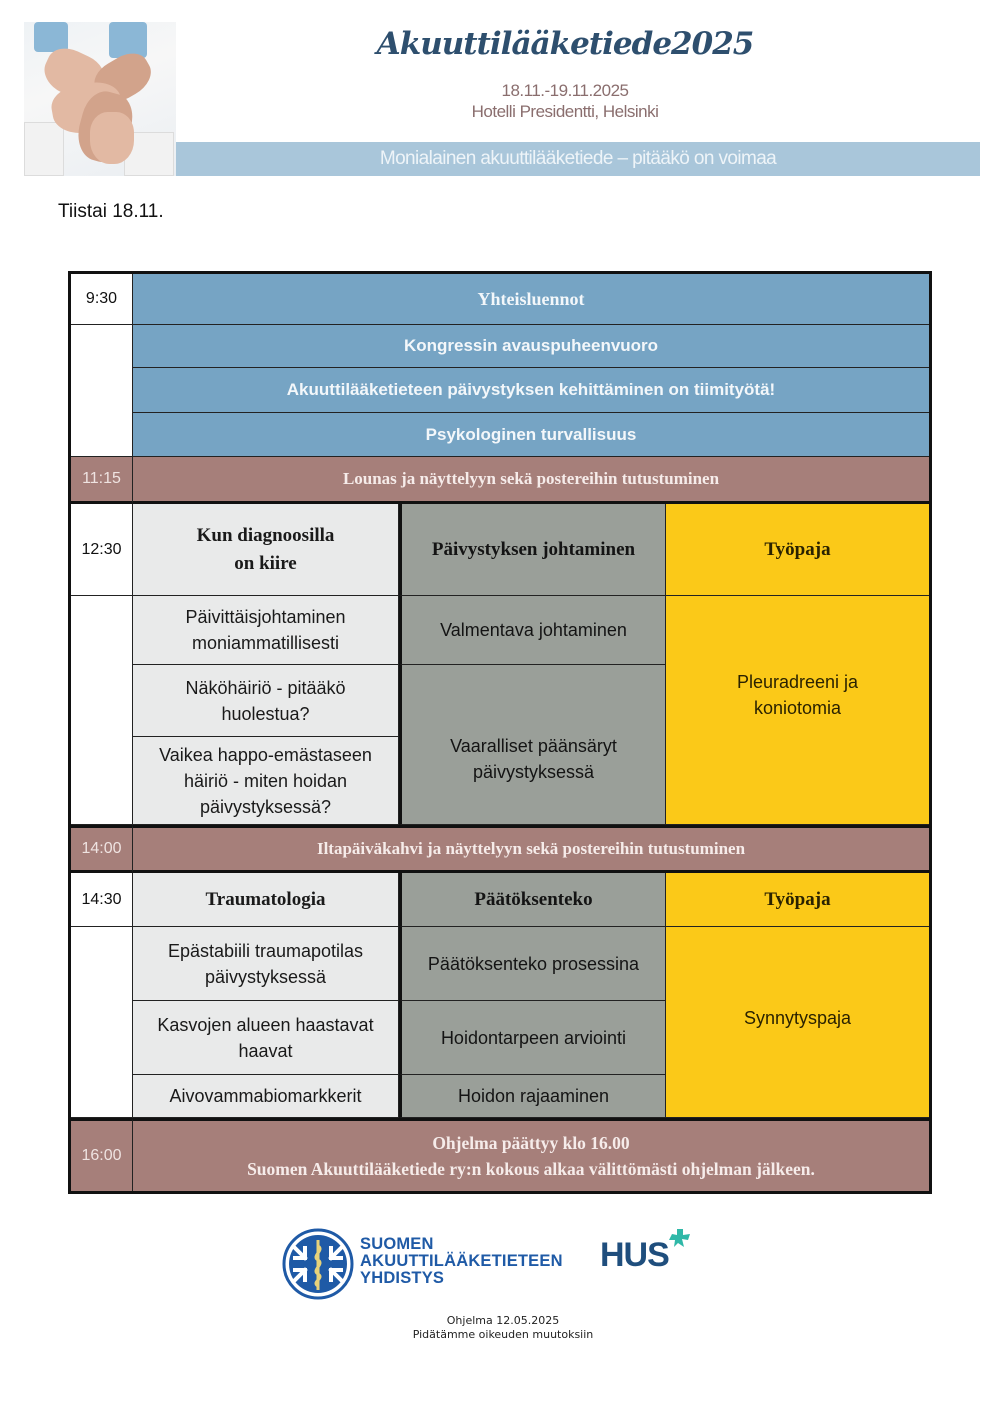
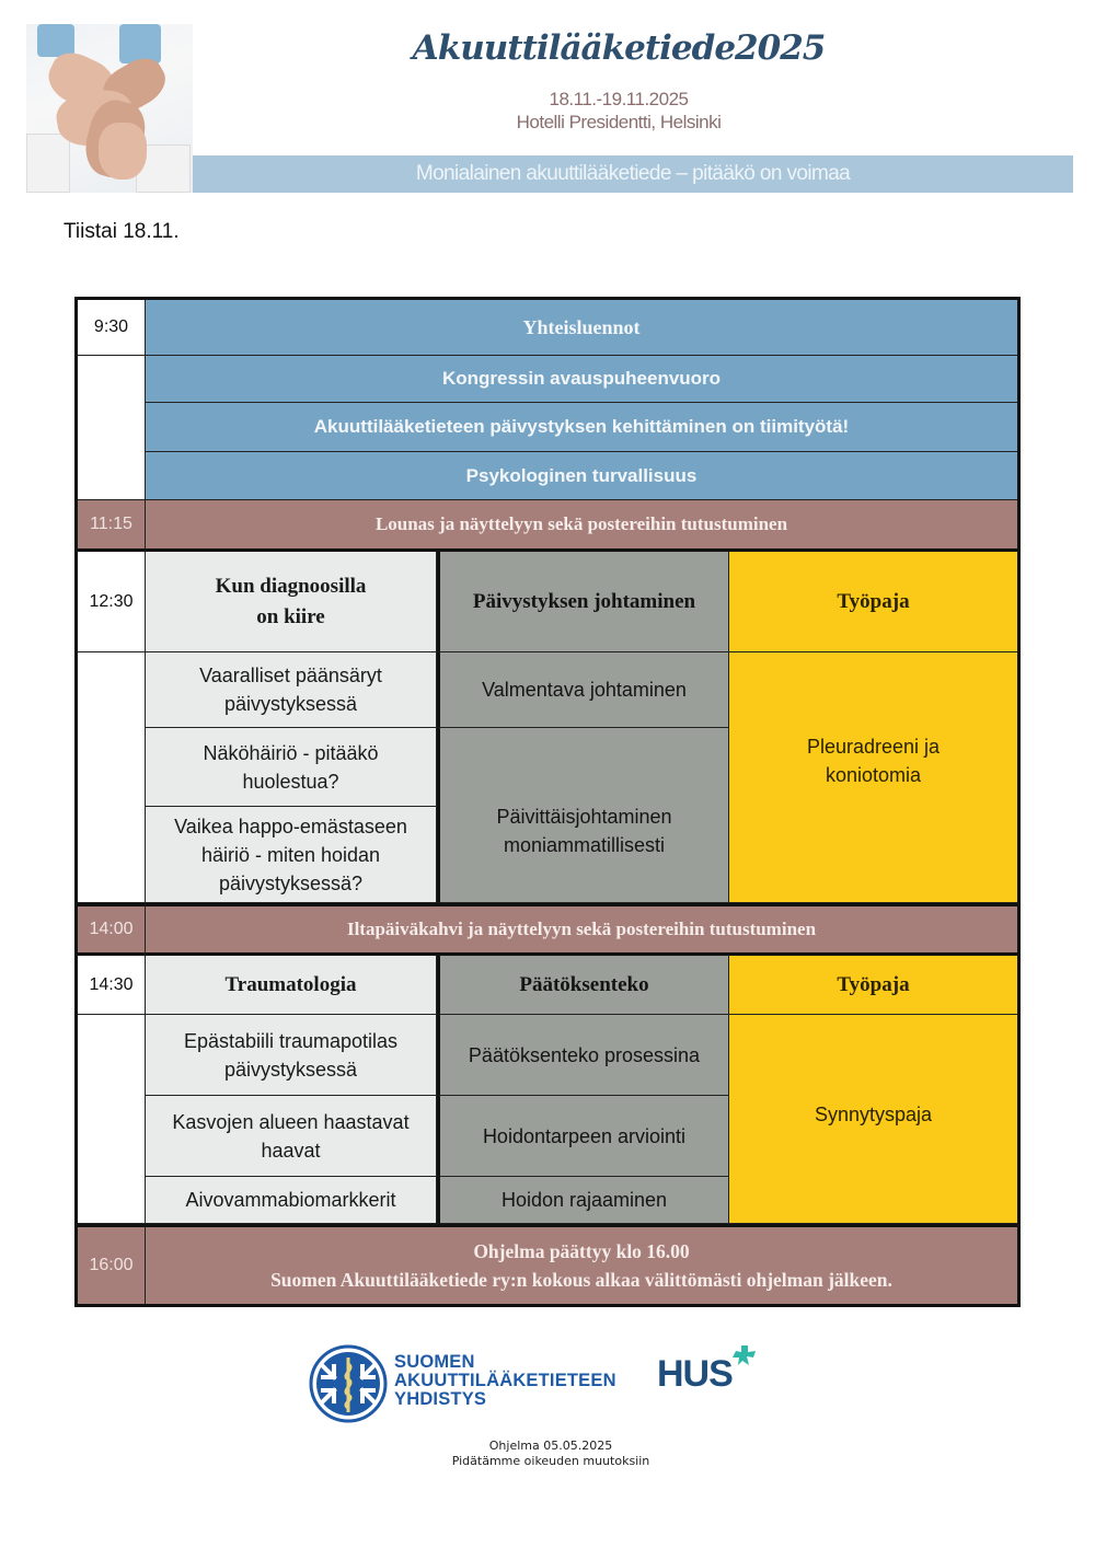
  Akuuttilääketiede2025
  18.11.-19.11.2025
  Hotelli Presidentti, Helsinki
  Monialainen akuuttilääketiede – pitääkö on voimaa
  Tiistai 18.11.
  9:30
  Yhteisluennot
  Kongressin avauspuheenvuoro
  Akuuttilääketieteen päivystyksen kehittäminen on tiimityötä!
  Psykologinen turvallisuus
  11:15
  Lounas ja näyttelyyn sekä postereihin tutustuminen
  12:30
  Kun diagnoosilla
  on kiire
  Päivystyksen johtaminen
  Työpaja
- Päivittäisjohtaminen moniammatillisesti
+ Vaaralliset päänsäryt päivystyksessä
  Näköhäiriö - pitääkö huolestua?
  Vaikea happo-emästaseen häiriö - miten hoidan päivystyksessä?
  Valmentava johtaminen
- Vaaralliset päänsäryt päivystyksessä
+ Päivittäisjohtaminen moniammatillisesti
  Pleuradreeni ja koniotomia
  14:00
  Iltapäiväkahvi ja näyttelyyn sekä postereihin tutustuminen
  14:30
  Traumatologia
  Päätöksenteko
  Työpaja
  Epästabiili traumapotilas päivystyksessä
  Kasvojen alueen haastavat haavat
  Aivovammabiomarkkerit
  Päätöksenteko prosessina
  Hoidontarpeen arviointi
  Hoidon rajaaminen
  Synnytyspaja
  16:00
  Ohjelma päättyy klo 16.00
  Suomen Akuuttilääketiede ry:n kokous alkaa välittömästi ohjelman jälkeen.
  SUOMEN
  AKUUTTILÄÄKETIETEEN
  YHDISTYS
  HUS
- Ohjelma 12.05.2025
+ Ohjelma 05.05.2025
  Pidätämme oikeuden muutoksiin
